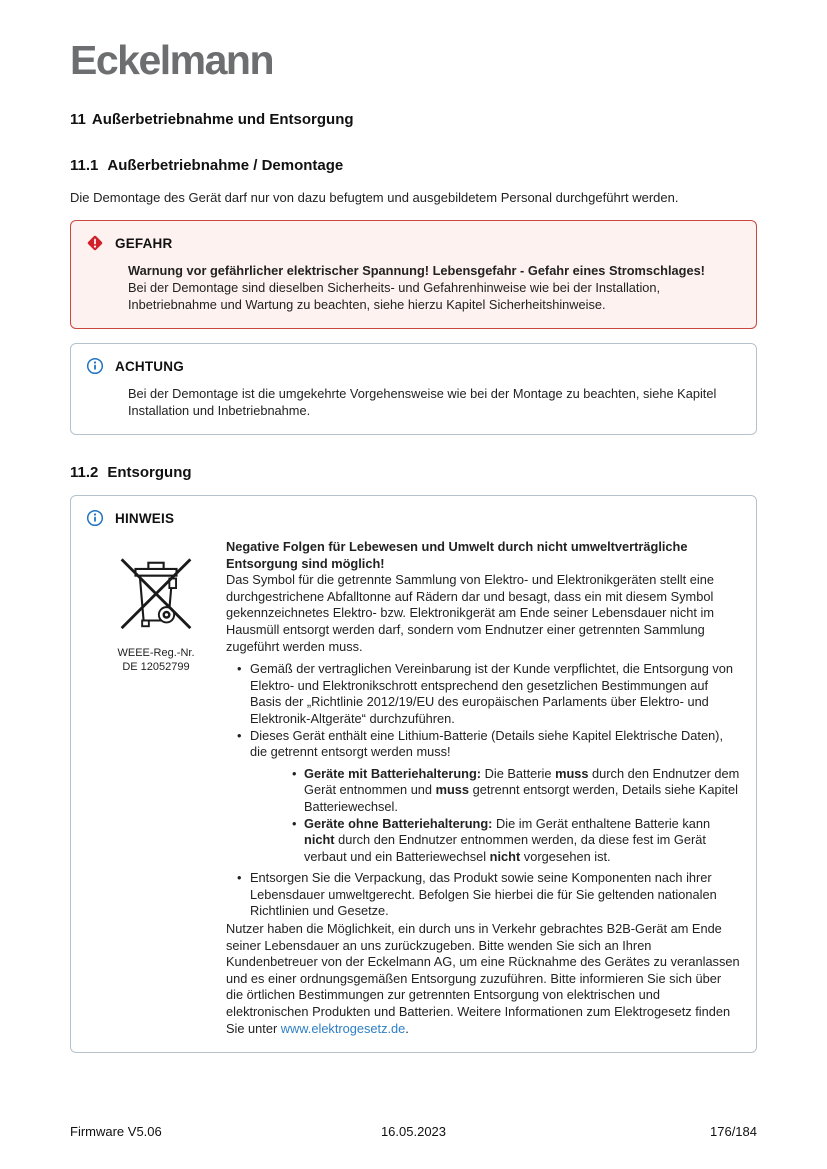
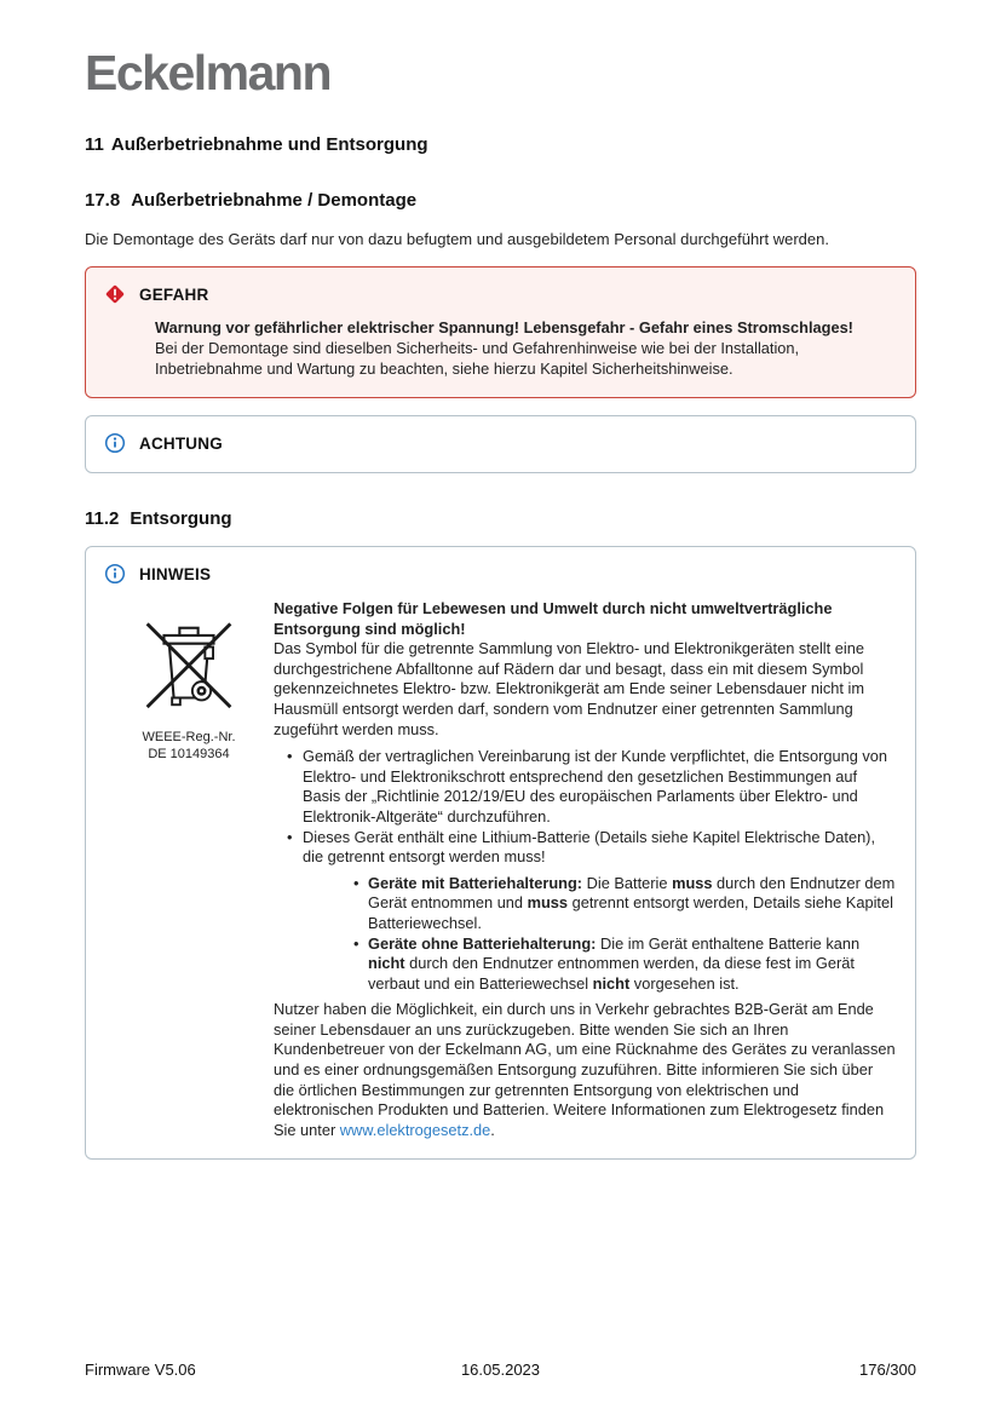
  Eckelmann
  11 Außerbetriebnahme und Entsorgung
- 11.1 Außerbetriebnahme / Demontage
+ 17.8 Außerbetriebnahme / Demontage
- Die Demontage des Gerät darf nur von dazu befugtem und ausgebildetem Personal durchgeführt werden.
+ Die Demontage des Geräts darf nur von dazu befugtem und ausgebildetem Personal durchgeführt werden.
  GEFAHR
  Warnung vor gefährlicher elektrischer Spannung! Lebensgefahr - Gefahr eines Stromschlages!
  Bei der Demontage sind dieselben Sicherheits- und Gefahrenhinweise wie bei der Installation, Inbetriebnahme und Wartung zu beachten, siehe hierzu Kapitel Sicherheitshinweise.
  ACHTUNG
- Bei der Demontage ist die umgekehrte Vorgehensweise wie bei der Montage zu beachten, siehe Kapitel Installation und Inbetriebnahme.
  11.2 Entsorgung
  HINWEIS
  WEEE-Reg.-Nr.
- DE 12052799
+ DE 10149364
  Negative Folgen für Lebewesen und Umwelt durch nicht umweltverträgliche Entsorgung sind möglich!
  Das Symbol für die getrennte Sammlung von Elektro- und Elektronikgeräten stellt eine durchgestrichene Abfalltonne auf Rädern dar und besagt, dass ein mit diesem Symbol gekennzeichnetes Elektro- bzw. Elektronikgerät am Ende seiner Lebensdauer nicht im Hausmüll entsorgt werden darf, sondern vom Endnutzer einer getrennten Sammlung zugeführt werden muss.
  Gemäß der vertraglichen Vereinbarung ist der Kunde verpflichtet, die Entsorgung von Elektro- und Elektronikschrott entsprechend den gesetzlichen Bestimmungen auf Basis der „Richtlinie 2012/19/EU des europäischen Parlaments über Elektro- und Elektronik-Altgeräte“ durchzuführen.
  Dieses Gerät enthält eine Lithium-Batterie (Details siehe Kapitel Elektrische Daten), die getrennt entsorgt werden muss!
  Geräte mit Batteriehalterung: Die Batterie muss durch den Endnutzer dem Gerät entnommen und muss getrennt entsorgt werden, Details siehe Kapitel Batteriewechsel.
  Geräte ohne Batteriehalterung: Die im Gerät enthaltene Batterie kann nicht durch den Endnutzer entnommen werden, da diese fest im Gerät verbaut und ein Batteriewechsel nicht vorgesehen ist.
- Entsorgen Sie die Verpackung, das Produkt sowie seine Komponenten nach ihrer Lebensdauer umweltgerecht. Befolgen Sie hierbei die für Sie geltenden nationalen Richtlinien und Gesetze.
  Nutzer haben die Möglichkeit, ein durch uns in Verkehr gebrachtes B2B-Gerät am Ende seiner Lebensdauer an uns zurückzugeben. Bitte wenden Sie sich an Ihren Kundenbetreuer von der Eckelmann AG, um eine Rücknahme des Gerätes zu veranlassen und es einer ordnungsgemäßen Entsorgung zuzuführen. Bitte informieren Sie sich über die örtlichen Bestimmungen zur getrennten Entsorgung von elektrischen und elektronischen Produkten und Batterien. Weitere Informationen zum Elektrogesetz finden Sie unter www.elektrogesetz.de.
  Firmware V5.06
  16.05.2023
- 176/184
+ 176/300
